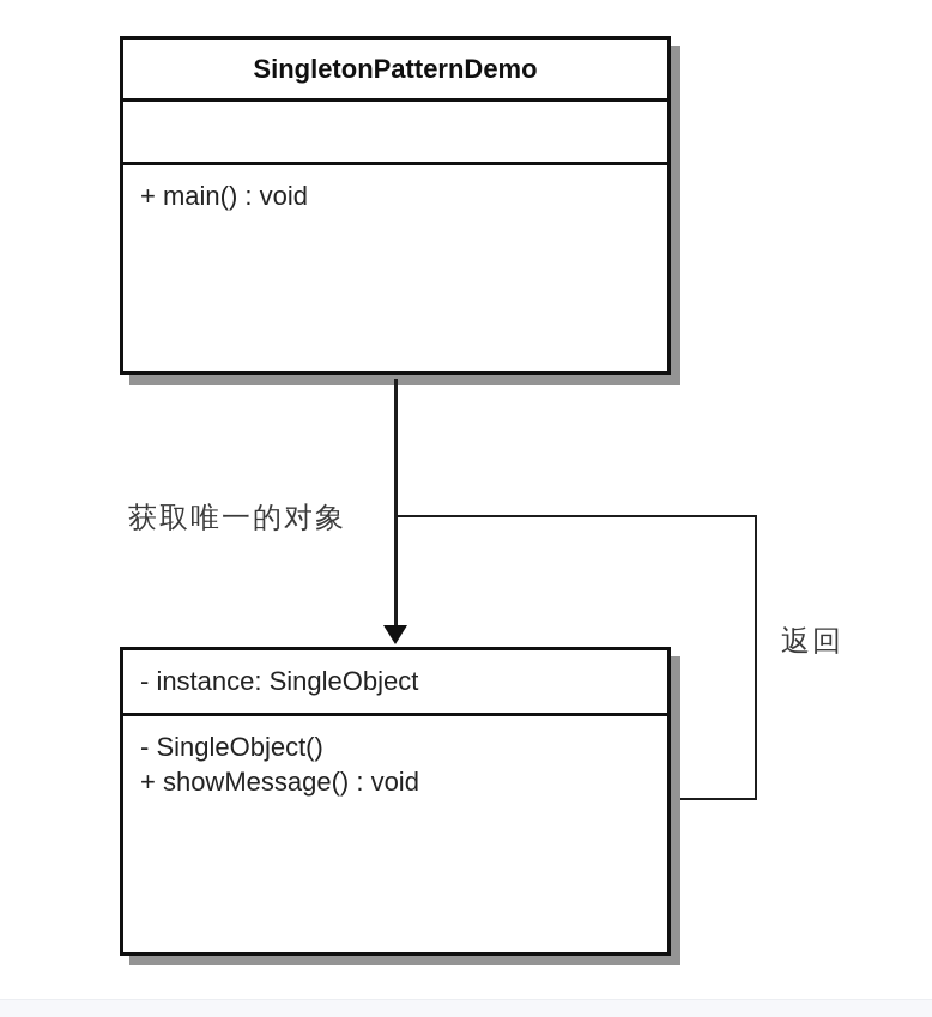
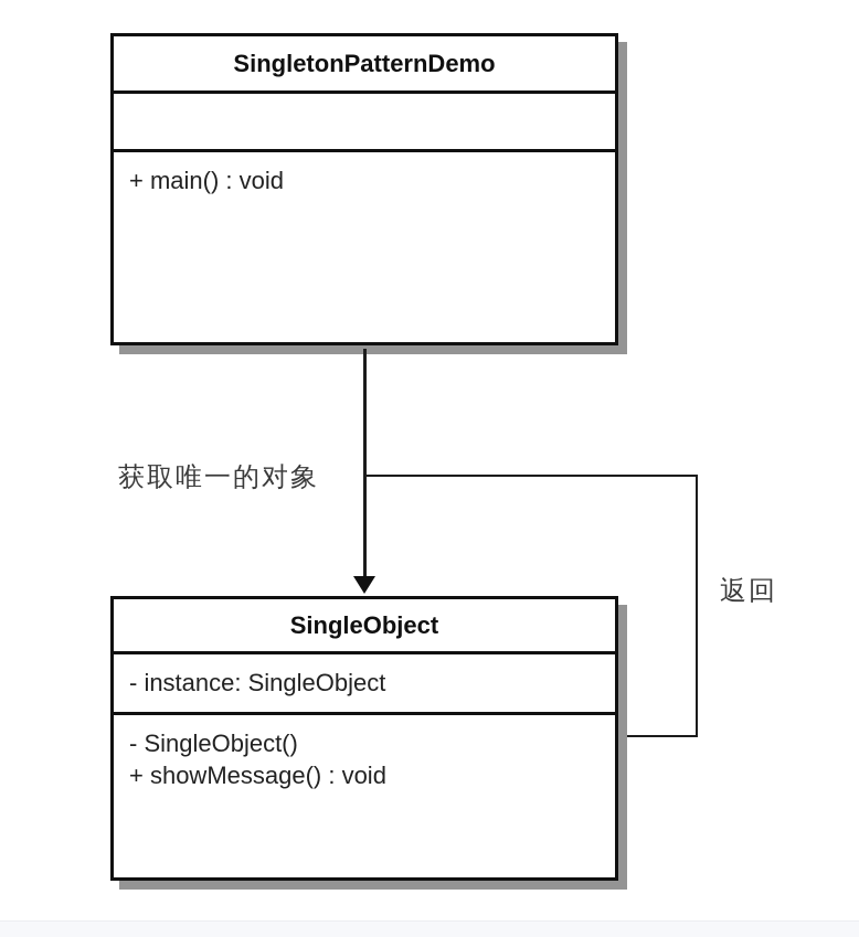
  SingletonPatternDemo
  + main() : void
  获取唯一的对象
  返回
+ SingleObject
  - instance: SingleObject
  - SingleObject()
  + showMessage() : void
